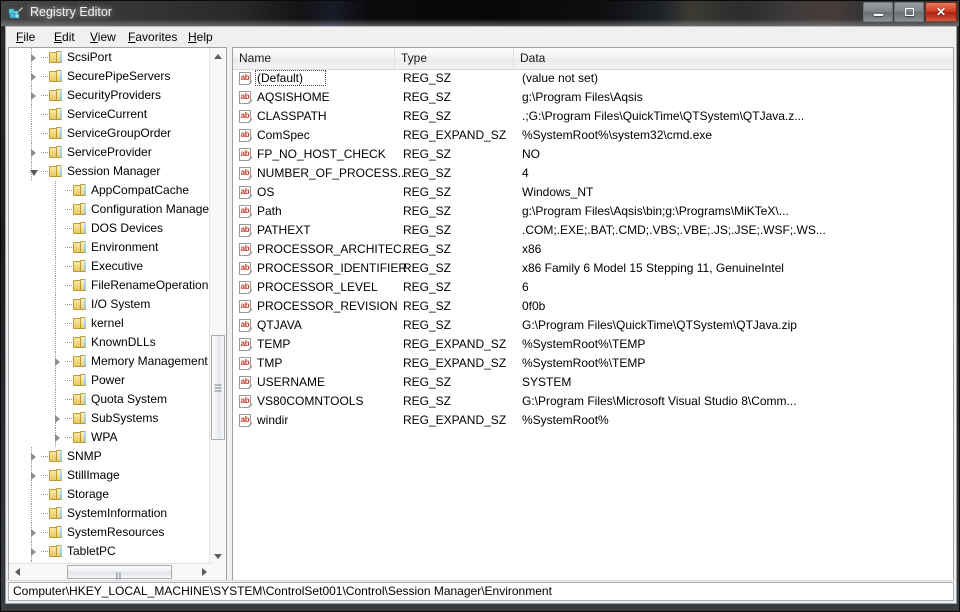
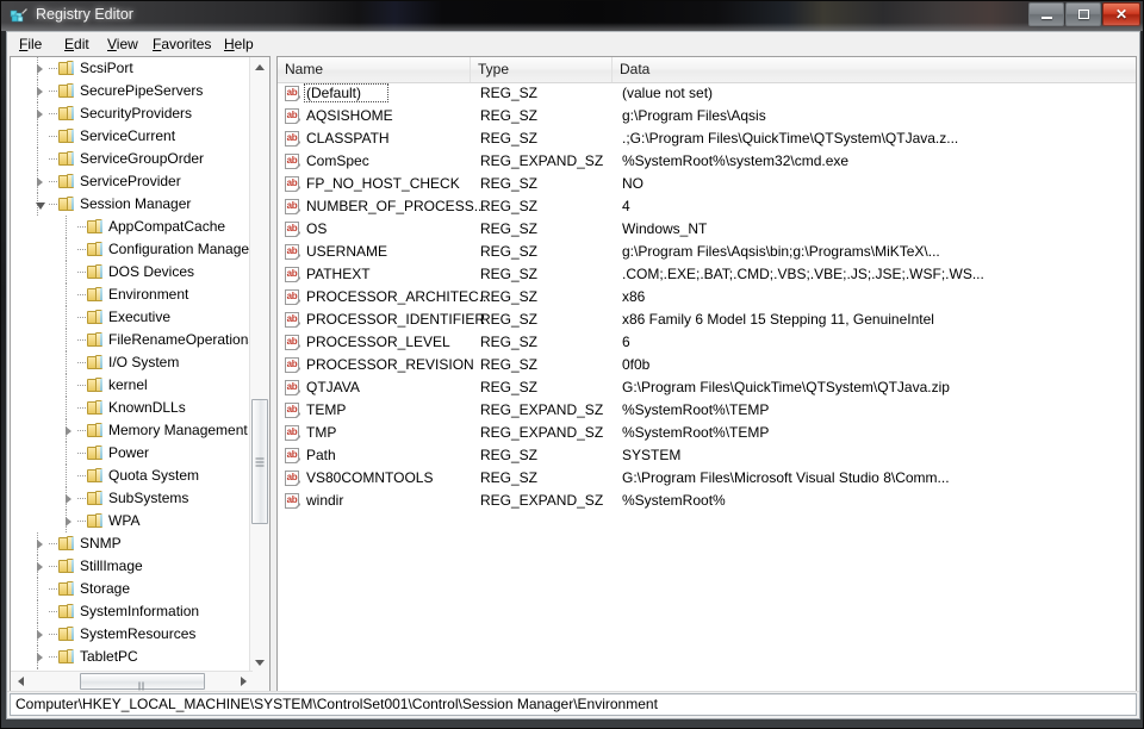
  Registry Editor
  ✕
  File
  Edit
  View
  Favorites
  Help
  ScsiPort
  SecurePipeServers
  SecurityProviders
  ServiceCurrent
  ServiceGroupOrder
  ServiceProvider
  Session Manager
  AppCompatCache
  Configuration Manage
  DOS Devices
  Environment
  Executive
  FileRenameOperation
  I/O System
  kernel
  KnownDLLs
  Memory Management
  Power
  Quota System
  SubSystems
  WPA
  SNMP
  StillImage
  Storage
  SystemInformation
  SystemResources
  TabletPC
  Name
  Type
  Data
  ab
  (Default)
  REG_SZ
  (value not set)
  ab
  AQSISHOME
  REG_SZ
  g:\Program Files\Aqsis
  ab
  CLASSPATH
  REG_SZ
  .;G:\Program Files\QuickTime\QTSystem\QTJava.z...
  ab
  ComSpec
  REG_EXPAND_SZ
  %SystemRoot%\system32\cmd.exe
  ab
  FP_NO_HOST_CHECK
  REG_SZ
  NO
  ab
  NUMBER_OF_PROCESS...
  REG_SZ
  4
  ab
  OS
  REG_SZ
  Windows_NT
  ab
- Path
+ USERNAME
  REG_SZ
  g:\Program Files\Aqsis\bin;g:\Programs\MiKTeX\...
  ab
  PATHEXT
  REG_SZ
  .COM;.EXE;.BAT;.CMD;.VBS;.VBE;.JS;.JSE;.WSF;.WS...
  ab
  PROCESSOR_ARCHITEC...
  REG_SZ
  x86
  ab
  PROCESSOR_IDENTIFIER
  REG_SZ
  x86 Family 6 Model 15 Stepping 11, GenuineIntel
  ab
  PROCESSOR_LEVEL
  REG_SZ
  6
  ab
  PROCESSOR_REVISION
  REG_SZ
  0f0b
  ab
  QTJAVA
  REG_SZ
  G:\Program Files\QuickTime\QTSystem\QTJava.zip
  ab
  TEMP
  REG_EXPAND_SZ
  %SystemRoot%\TEMP
  ab
  TMP
  REG_EXPAND_SZ
  %SystemRoot%\TEMP
  ab
- USERNAME
+ Path
  REG_SZ
  SYSTEM
  ab
  VS80COMNTOOLS
  REG_SZ
  G:\Program Files\Microsoft Visual Studio 8\Comm...
  ab
  windir
  REG_EXPAND_SZ
  %SystemRoot%
  Computer\HKEY_LOCAL_MACHINE\SYSTEM\ControlSet001\Control\Session Manager\Environment
